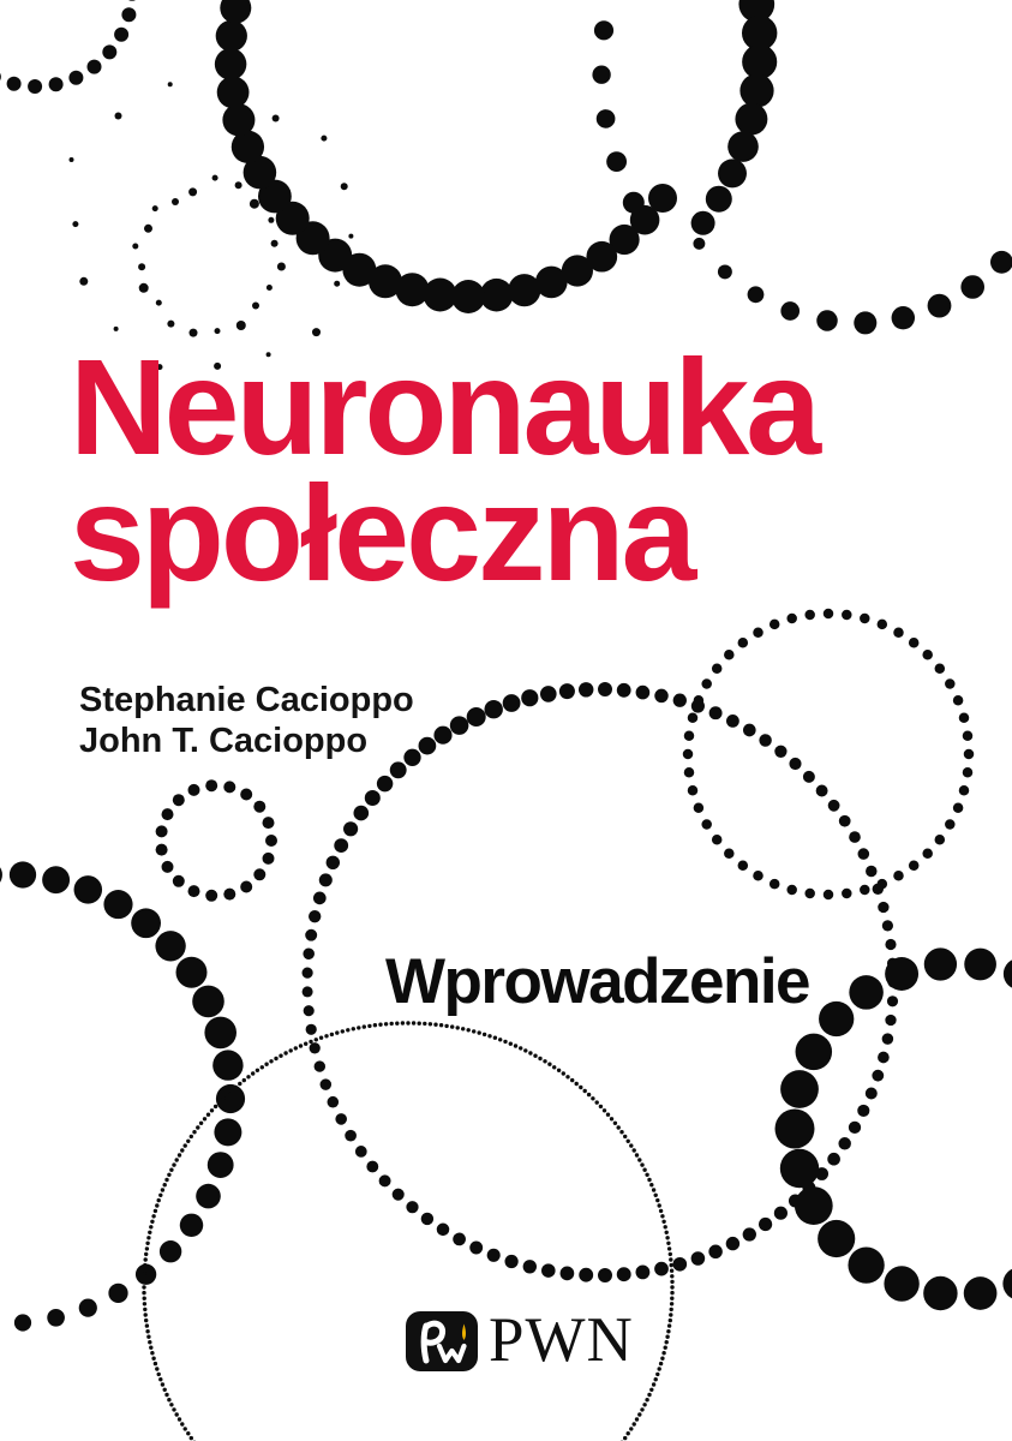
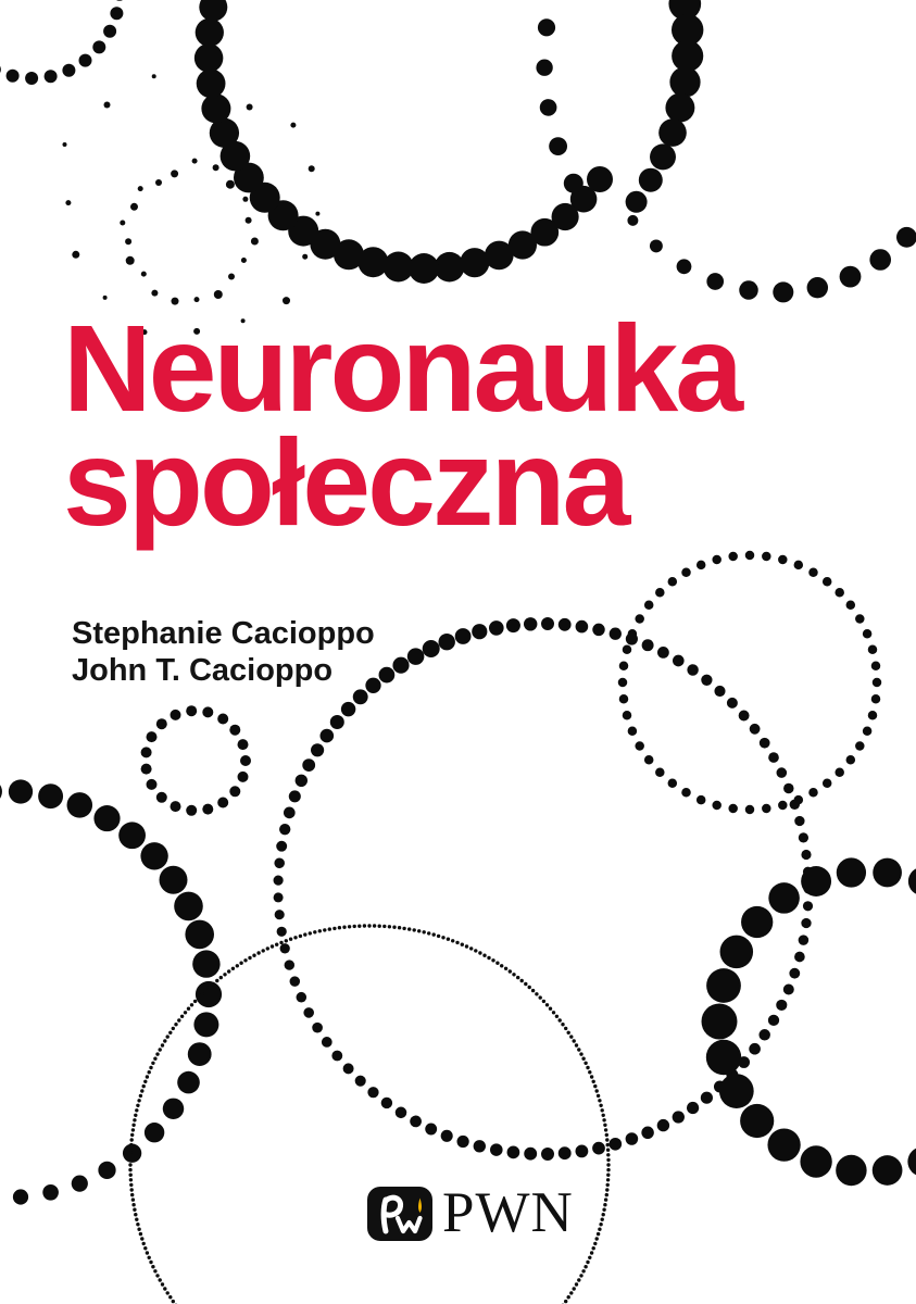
  Neuronauka
  społeczna
  Stephanie Cacioppo
  John T. Cacioppo
- Wprowadzenie
  PWN
